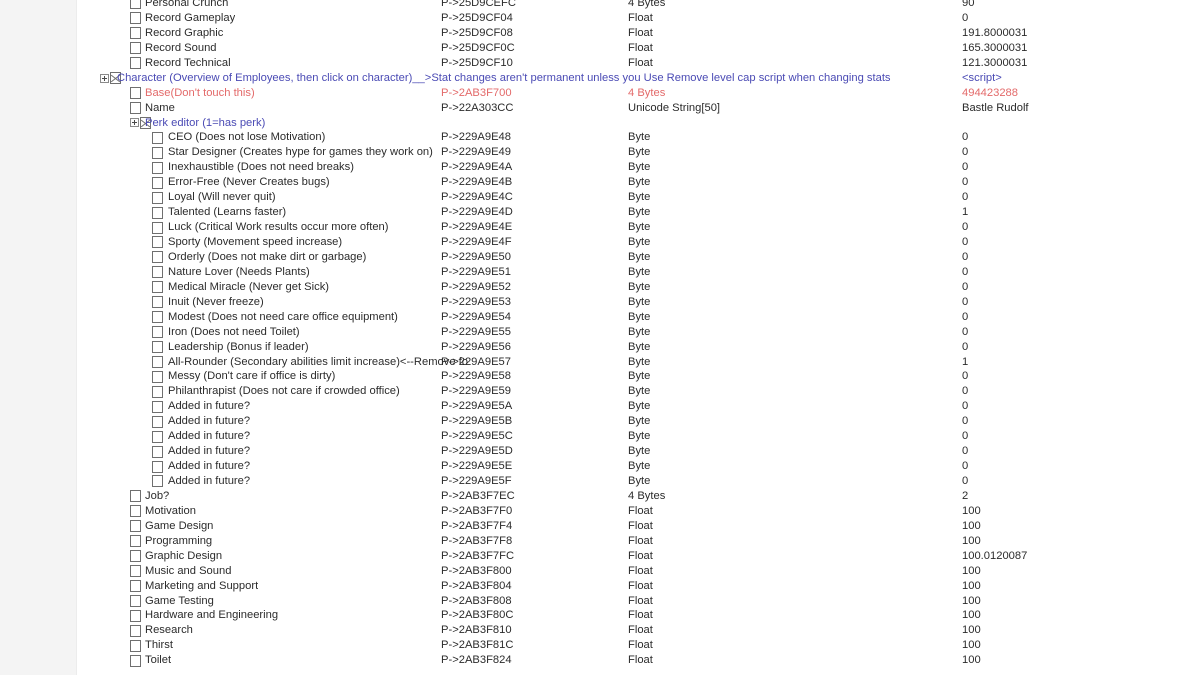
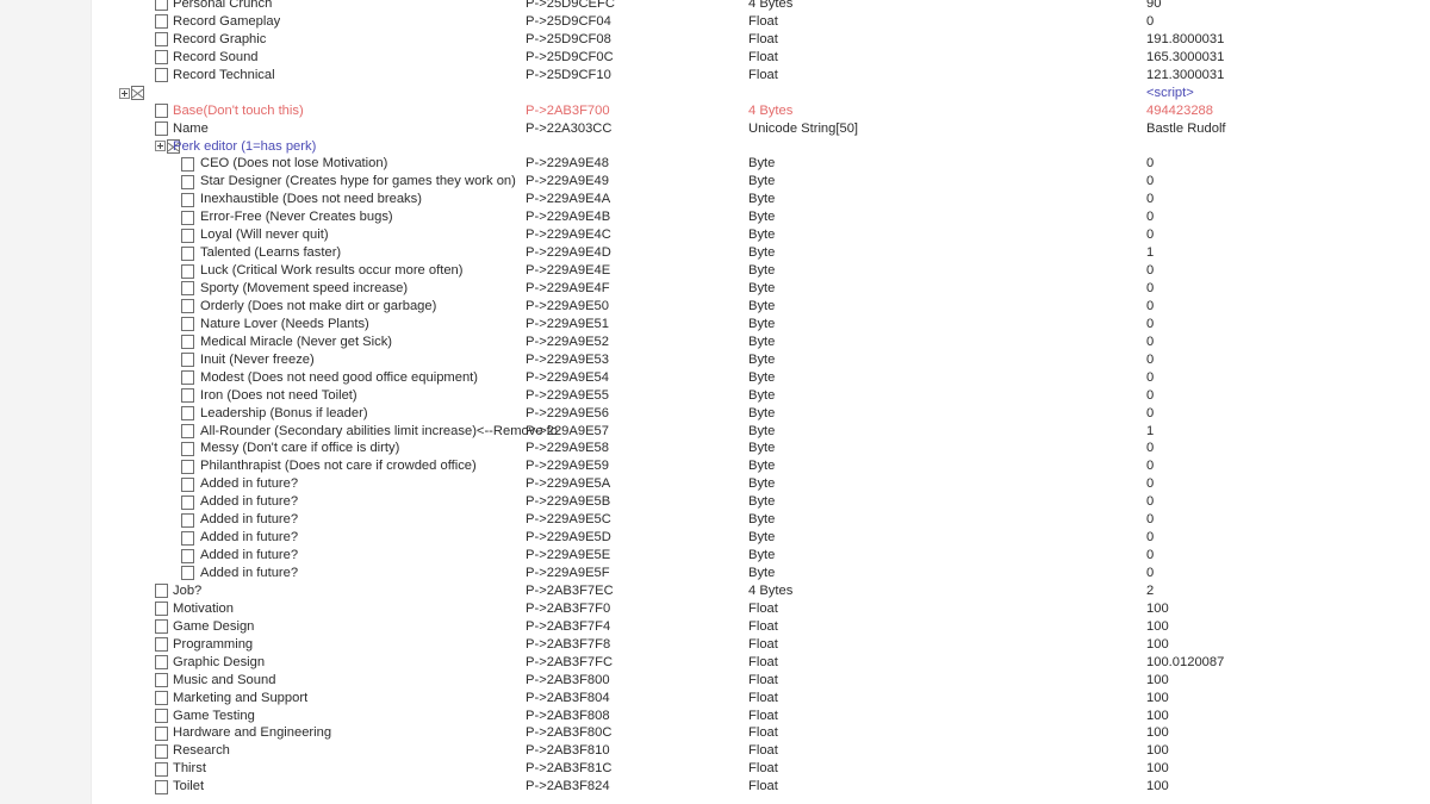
  Personal Crunch
  P->25D9CEFC
  4 Bytes
  90
  Record Gameplay
  P->25D9CF04
  Float
  0
  Record Graphic
  P->25D9CF08
  Float
  191.8000031
  Record Sound
  P->25D9CF0C
  Float
  165.3000031
  Record Technical
  P->25D9CF10
  Float
  121.3000031
- Character (Overview of Employees, then click on character)__>Stat changes aren't permanent unless you Use Remove level cap script when changing stats
  <script>
  Base(Don't touch this)
  P->2AB3F700
  4 Bytes
  494423288
  Name
  P->22A303CC
  Unicode String[50]
  Bastle Rudolf
  Perk editor (1=has perk)
  CEO (Does not lose Motivation)
  P->229A9E48
  Byte
  0
  Star Designer (Creates hype for games they work on)
  P->229A9E49
  Byte
  0
  Inexhaustible (Does not need breaks)
  P->229A9E4A
  Byte
  0
  Error-Free (Never Creates bugs)
  P->229A9E4B
  Byte
  0
  Loyal (Will never quit)
  P->229A9E4C
  Byte
  0
  Talented (Learns faster)
  P->229A9E4D
  Byte
  1
  Luck (Critical Work results occur more often)
  P->229A9E4E
  Byte
  0
  Sporty (Movement speed increase)
  P->229A9E4F
  Byte
  0
  Orderly (Does not make dirt or garbage)
  P->229A9E50
  Byte
  0
  Nature Lover (Needs Plants)
  P->229A9E51
  Byte
  0
  Medical Miracle (Never get Sick)
  P->229A9E52
  Byte
  0
  Inuit (Never freeze)
  P->229A9E53
  Byte
  0
- Modest (Does not need care office equipment)
+ Modest (Does not need good office equipment)
  P->229A9E54
  Byte
  0
  Iron (Does not need Toilet)
  P->229A9E55
  Byte
  0
  Leadership (Bonus if leader)
  P->229A9E56
  Byte
  0
  All-Rounder (Secondary abilities limit increase)<--Remove fo
  P->229A9E57
  Byte
  1
  Messy (Don't care if office is dirty)
  P->229A9E58
  Byte
  0
  Philanthrapist (Does not care if crowded office)
  P->229A9E59
  Byte
  0
  Added in future?
  P->229A9E5A
  Byte
  0
  Added in future?
  P->229A9E5B
  Byte
  0
  Added in future?
  P->229A9E5C
  Byte
  0
  Added in future?
  P->229A9E5D
  Byte
  0
  Added in future?
  P->229A9E5E
  Byte
  0
  Added in future?
  P->229A9E5F
  Byte
  0
  Job?
  P->2AB3F7EC
  4 Bytes
  2
  Motivation
  P->2AB3F7F0
  Float
  100
  Game Design
  P->2AB3F7F4
  Float
  100
  Programming
  P->2AB3F7F8
  Float
  100
  Graphic Design
  P->2AB3F7FC
  Float
  100.0120087
  Music and Sound
  P->2AB3F800
  Float
  100
  Marketing and Support
  P->2AB3F804
  Float
  100
  Game Testing
  P->2AB3F808
  Float
  100
  Hardware and Engineering
  P->2AB3F80C
  Float
  100
  Research
  P->2AB3F810
  Float
  100
  Thirst
  P->2AB3F81C
  Float
  100
  Toilet
  P->2AB3F824
  Float
  100
